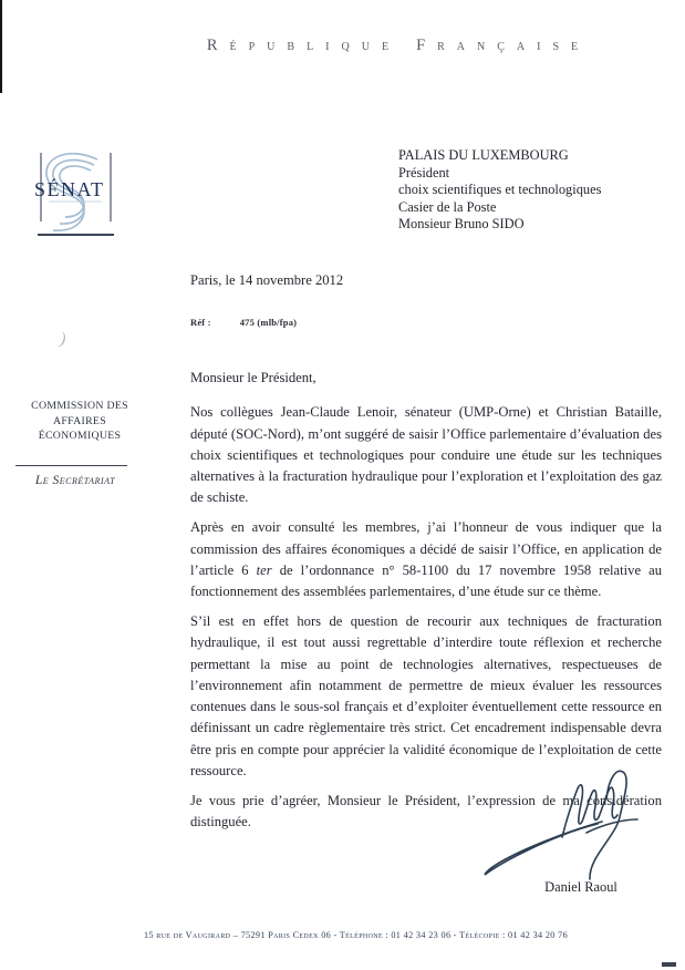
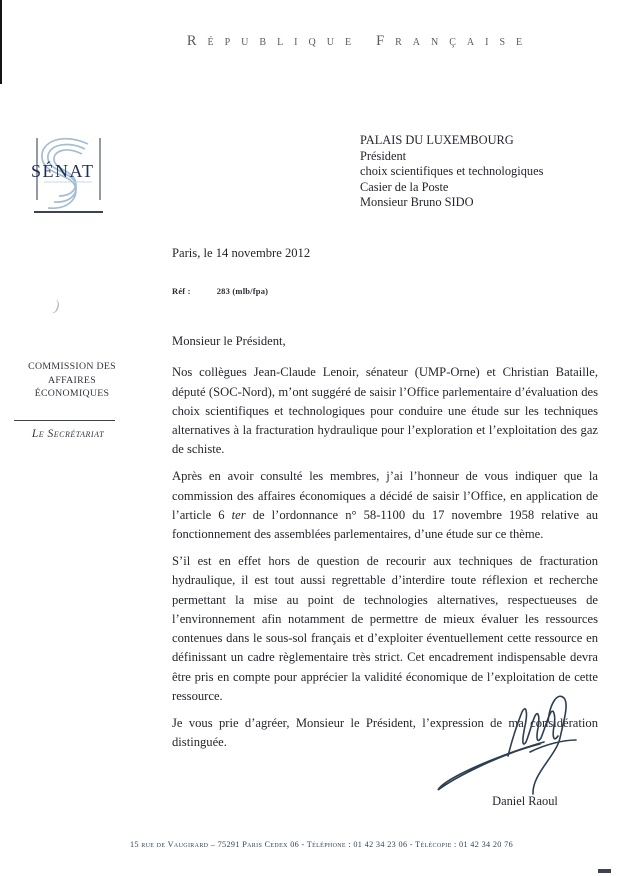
  République Française
  SÉNAT
  PALAIS DU LUXEMBOURG
  Président
  choix scientifiques et technologiques
  Casier de la Poste
  Monsieur Bruno SIDO
  Paris, le 14 novembre 2012
- Réf : 475 (mlb/fpa)
+ Réf : 283 (mlb/fpa)
  COMMISSION DES
  AFFAIRES
  ÉCONOMIQUES
  Le Secrétariat
  Monsieur le Président,
  Nos collègues Jean-Claude Lenoir, sénateur (UMP-Orne) et Christian Bataille, député (SOC-Nord), m’ont suggéré de saisir l’Office parlementaire d’évaluation des choix scientifiques et technologiques pour conduire une étude sur les techniques alternatives à la fracturation hydraulique pour l’exploration et l’exploitation des gaz de schiste.
  Après en avoir consulté les membres, j’ai l’honneur de vous indiquer que la commission des affaires économiques a décidé de saisir l’Office, en application de l’article 6 ter de l’ordonnance n° 58-1100 du 17 novembre 1958 relative au fonctionnement des assemblées parlementaires, d’une étude sur ce thème.
  S’il est en effet hors de question de recourir aux techniques de fracturation hydraulique, il est tout aussi regrettable d’interdire toute réflexion et recherche permettant la mise au point de technologies alternatives, respectueuses de l’environnement afin notamment de permettre de mieux évaluer les ressources contenues dans le sous-sol français et d’exploiter éventuellement cette ressource en définissant un cadre règlementaire très strict. Cet encadrement indispensable devra être pris en compte pour apprécier la validité économique de l’exploitation de cette ressource.
  Je vous prie d’agréer, Monsieur le Président, l’expression de mansdération distinguée.
  Daniel Raoul
  15 rue de Vaugirard – 75291 Paris Cedex 06 - Téléphone : 01 42 34 23 06 - Télécopie : 01 42 34 20 76
